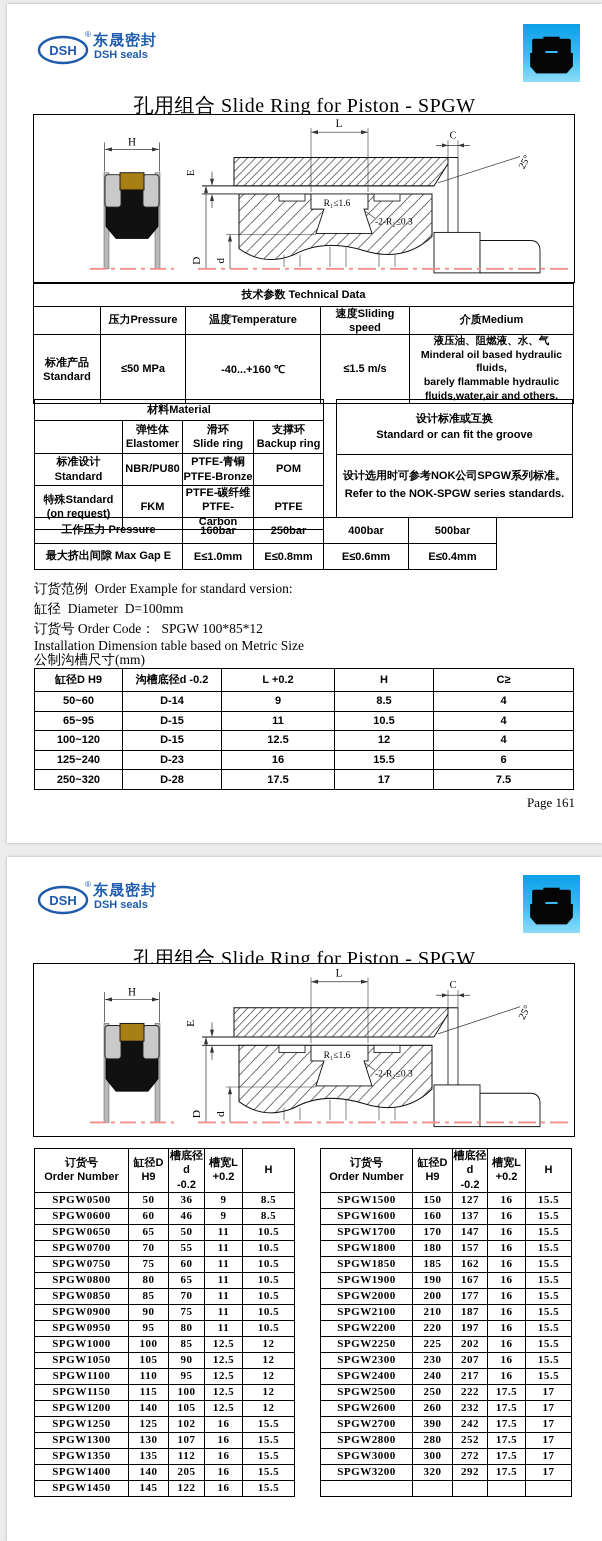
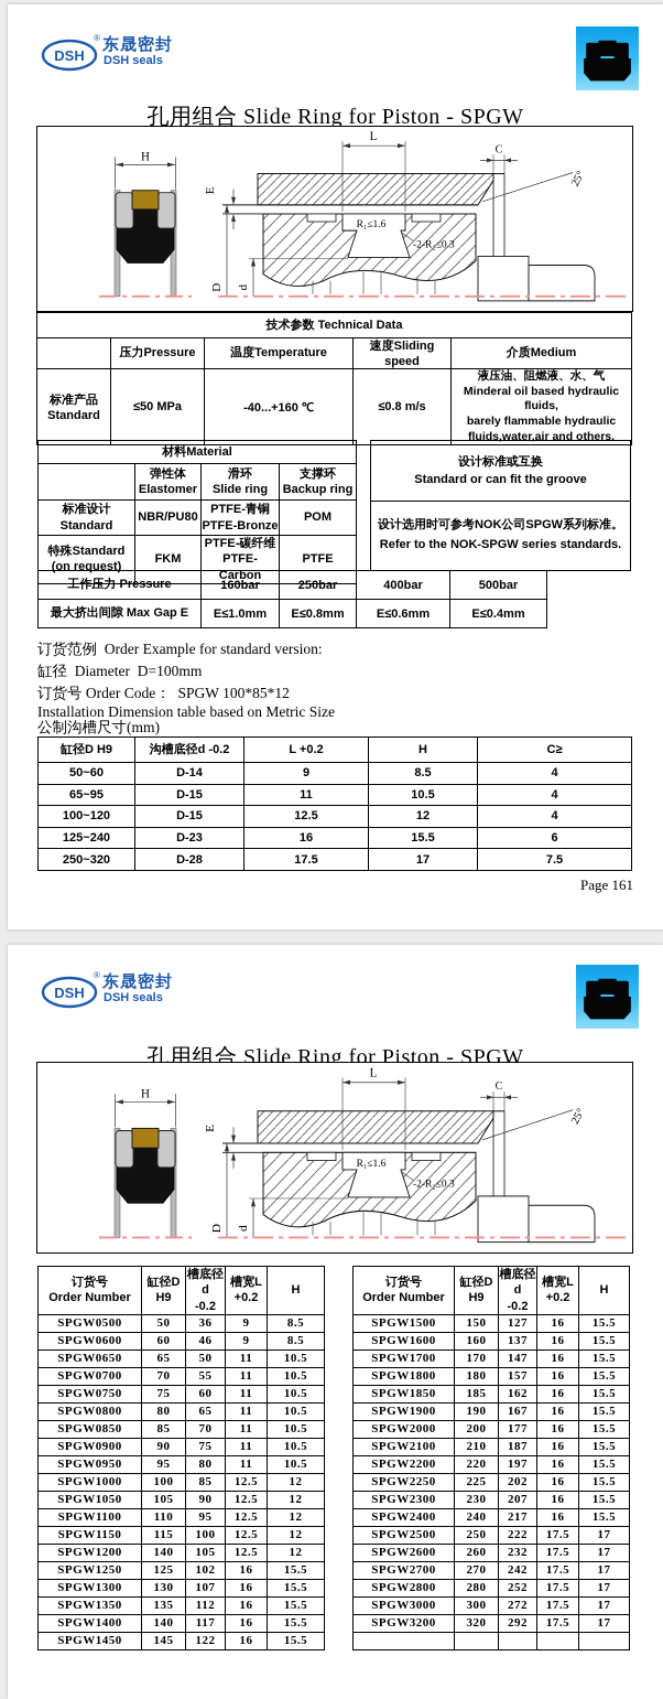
  DSH
  ®
  东晟密封
  DSH seals
  孔用组合 Slide Ring for Piston - SPGW
  H
  L
  C
  R₁≤1.6
  -2-R₂≤0.3
  技术参数 Technical Data
  	压力Pressure	温度Temperature	速度Sliding speed	介质Medium
- 标准产品 Standard	≤50 MPa	-40...+160 ℃	≤1.5 m/s	液压油、阻燃液、水、气 Minderal oil based hydraulic fluids, barely flammable hydraulic fluids,water,air and others.
+ 标准产品 Standard	≤50 MPa	-40...+160 ℃	≤0.8 m/s	液压油、阻燃液、水、气 Minderal oil based hydraulic fluids, barely flammable hydraulic fluids,water,air and others.
  材料Material
  	弹性体 Elastomer	滑环 Slide ring	支撑环 Backup ring
  标准设计 Standard	NBR/PU80	PTFE-青铜 PTFE-Bronze	POM
  特殊Standard (on request)	FKM	PTFE-碳纤维 PTFE-Carbon	PTFE
  设计标准或互换 Standard or can fit the groove
  设计选用时可参考NOK公司SPGW系列标准。 Refer to the NOK-SPGW series standards.
  工作压力 Pressure	160bar	250bar	400bar	500bar
  最大挤出间隙 Max Gap E	E≤1.0mm	E≤0.8mm	E≤0.6mm	E≤0.4mm
  订货范例 Order Example for standard version:
  缸径 Diameter D=100mm
  订货号 Order Code： SPGW 100*85*12
  Installation Dimension table based on Metric Size
  公制沟槽尺寸(mm)
  缸径D H9	沟槽底径d -0.2	L +0.2	H	C≥
  50~60	D-14	9	8.5	4
  65~95	D-15	11	10.5	4
  100~120	D-15	12.5	12	4
  125~240	D-23	16	15.5	6
  250~320	D-28	17.5	17	7.5
  Page 161
  DSH
  ®
  东晟密封
  DSH seals
  孔用组合 Slide Ring for Piston - SPGW
  H
  L
  C
  R₁≤1.6
  -2-R₂≤0.3
  订货号 Order Number	缸径D H9	槽底径d -0.2	槽宽L +0.2	H
  SPGW0500	50	36	9	8.5
  SPGW0600	60	46	9	8.5
  SPGW0650	65	50	11	10.5
  SPGW0700	70	55	11	10.5
  SPGW0750	75	60	11	10.5
  SPGW0800	80	65	11	10.5
  SPGW0850	85	70	11	10.5
  SPGW0900	90	75	11	10.5
  SPGW0950	95	80	11	10.5
  SPGW1000	100	85	12.5	12
  SPGW1050	105	90	12.5	12
  SPGW1100	110	95	12.5	12
  SPGW1150	115	100	12.5	12
  SPGW1200	140	105	12.5	12
  SPGW1250	125	102	16	15.5
  SPGW1300	130	107	16	15.5
  SPGW1350	135	112	16	15.5
- SPGW1400	140	205	16	15.5
+ SPGW1400	140	117	16	15.5
  SPGW1450	145	122	16	15.5
  订货号 Order Number	缸径D H9	槽底径d -0.2	槽宽L +0.2	H
  SPGW1500	150	127	16	15.5
  SPGW1600	160	137	16	15.5
  SPGW1700	170	147	16	15.5
  SPGW1800	180	157	16	15.5
  SPGW1850	185	162	16	15.5
  SPGW1900	190	167	16	15.5
  SPGW2000	200	177	16	15.5
  SPGW2100	210	187	16	15.5
  SPGW2200	220	197	16	15.5
  SPGW2250	225	202	16	15.5
  SPGW2300	230	207	16	15.5
  SPGW2400	240	217	16	15.5
  SPGW2500	250	222	17.5	17
  SPGW2600	260	232	17.5	17
- SPGW2700	390	242	17.5	17
+ SPGW2700	270	242	17.5	17
  SPGW2800	280	252	17.5	17
  SPGW3000	300	272	17.5	17
  SPGW3200	320	292	17.5	17
